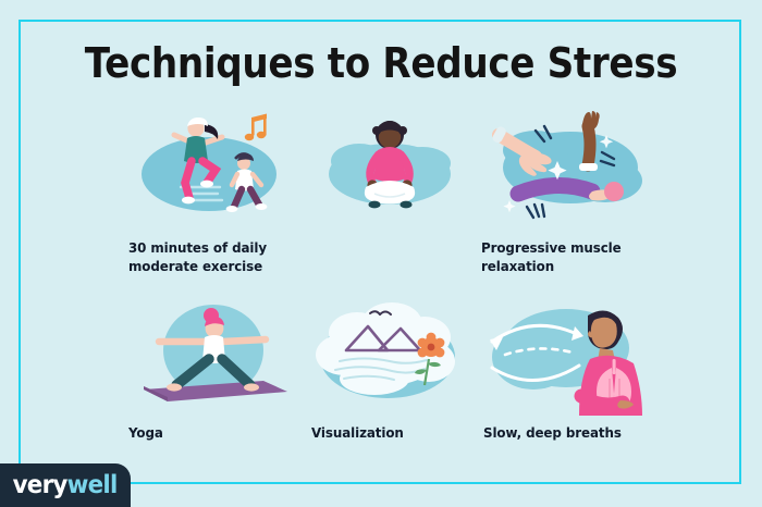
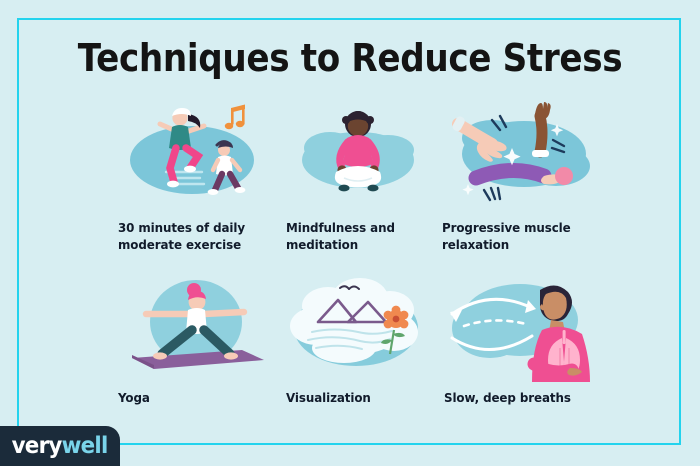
  Techniques to Reduce Stress
  30 minutes of daily
  moderate exercise
+ Mindfulness and
+ meditation
  Progressive muscle
  relaxation
  Yoga
  Visualization
  Slow, deep breaths
  verywell
